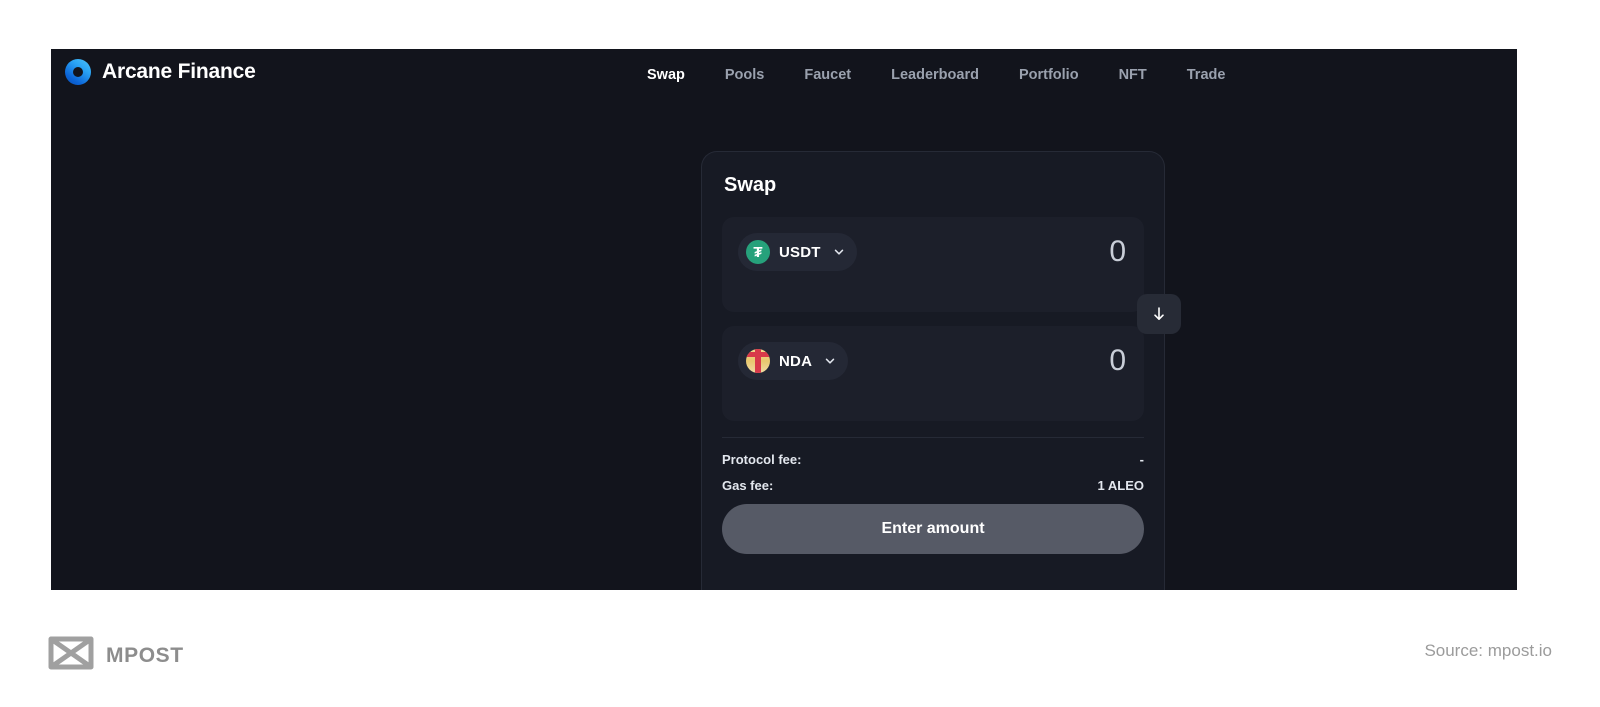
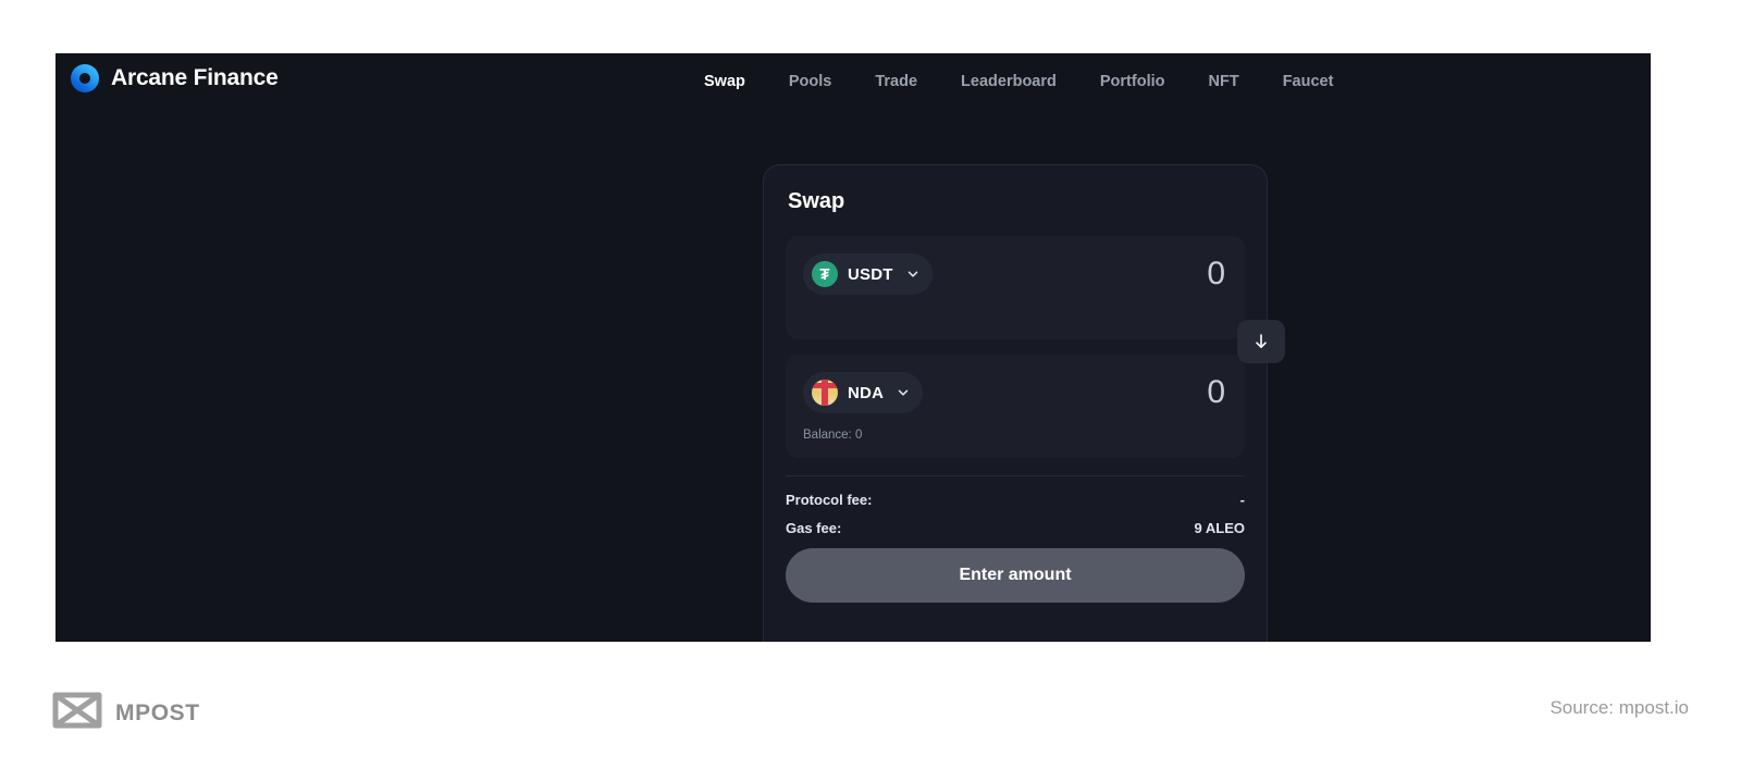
  Arcane Finance
  Swap
  Pools
- Faucet
+ Trade
  Leaderboard
  Portfolio
  NFT
- Trade
+ Faucet
  Swap
  ₮
  USDT
  0
  NDA
  0
+ Balance: 0
  Protocol fee:
  -
  Gas fee:
- 1 ALEO
+ 9 ALEO
  Enter amount
  MPOST
  Source: mpost.io
